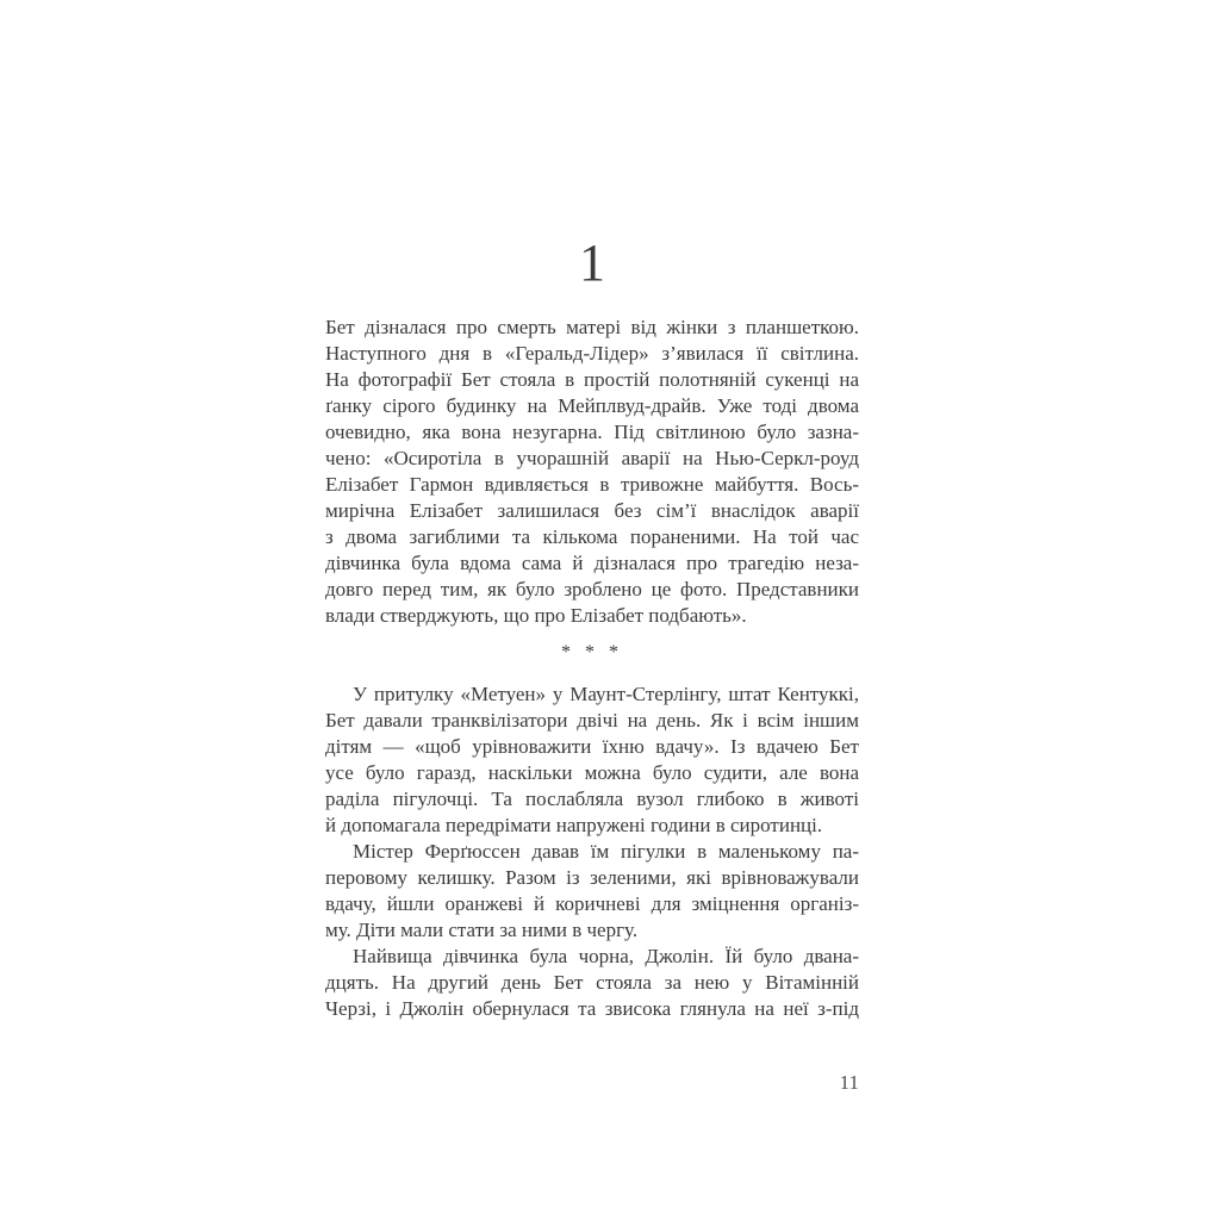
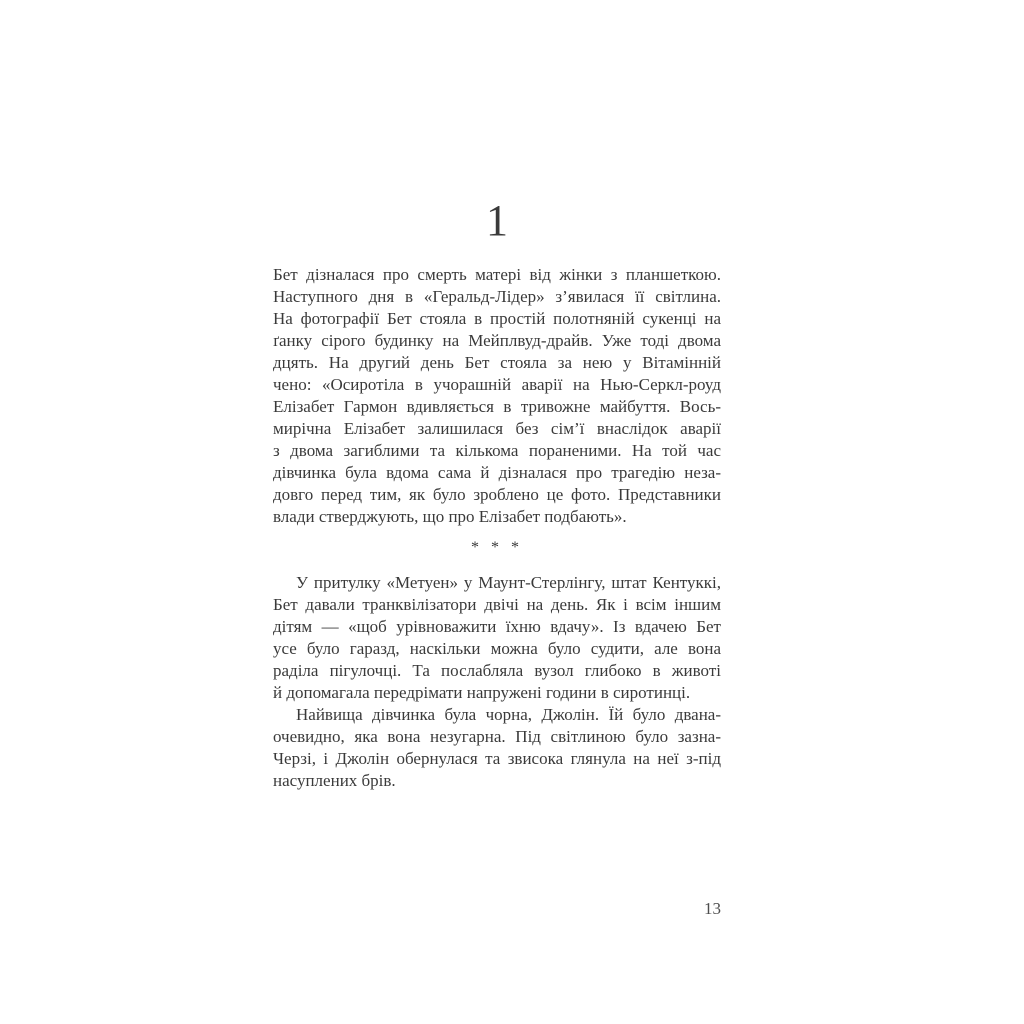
  1
  Бет дізналася про смерть матері від жінки з планшеткою.
  Наступного дня в «Геральд-Лідер» з’явилася її світлина.
  На фотографії Бет стояла в простій полотняній сукенці на
  ґанку сірого будинку на Мейплвуд-драйв. Уже тоді двома
- очевидно, яка вона незугарна. Під світлиною було зазна-
+ дцять. На другий день Бет стояла за нею у Вітамінній
  чено: «Осиротіла в учорашній аварії на Нью-Серкл-роуд
  Елізабет Гармон вдивляється в тривожне майбуття. Вось-
  мирічна Елізабет залишилася без сім’ї внаслідок аварії
  з двома загиблими та кількома пораненими. На той час
  дівчинка була вдома сама й дізналася про трагедію неза-
  довго перед тим, як було зроблено це фото. Представники
  влади стверджують, що про Елізабет подбають».
  * * *
  У притулку «Метуен» у Маунт-Стерлінгу, штат Кентуккі,
  Бет давали транквілізатори двічі на день. Як і всім іншим
  дітям — «щоб урівноважити їхню вдачу». Із вдачею Бет
  усе було гаразд, наскільки можна було судити, але вона
  раділа пігулочці. Та послабляла вузол глибоко в животі
  й допомагала передрімати напружені години в сиротинці.
- Містер Ферґюссен давав їм пігулки в маленькому па-
- перовому келишку. Разом із зеленими, які врівноважували
- вдачу, йшли оранжеві й коричневі для зміцнення організ-
- му. Діти мали стати за ними в чергу.
  Найвища дівчинка була чорна, Джолін. Їй було двана-
- дцять. На другий день Бет стояла за нею у Вітамінній
+ очевидно, яка вона незугарна. Під світлиною було зазна-
  Черзі, і Джолін обернулася та звисока глянула на неї з-під
+ насуплених брів.
- 11
+ 13
